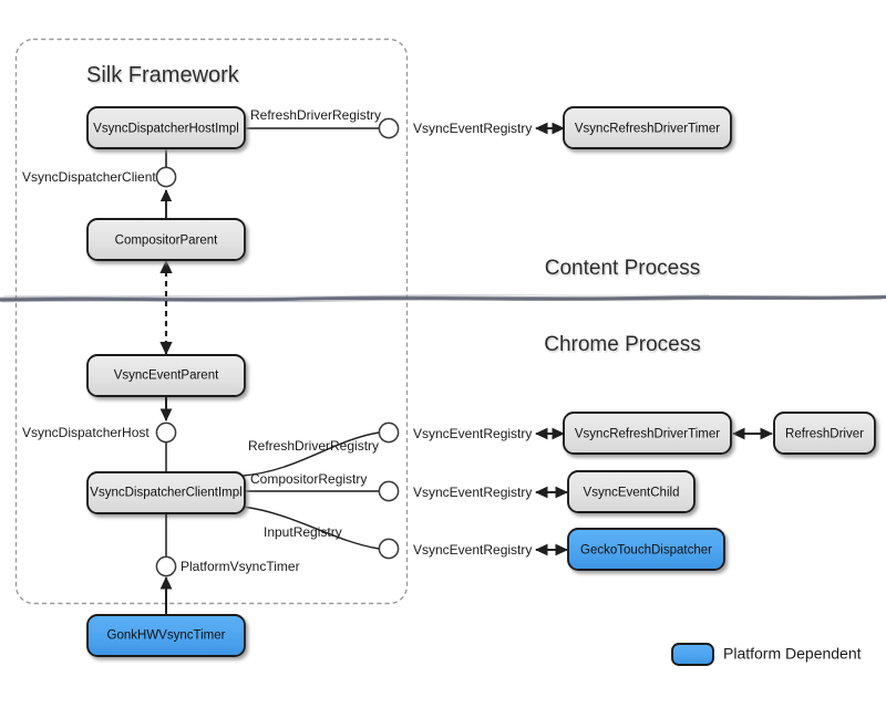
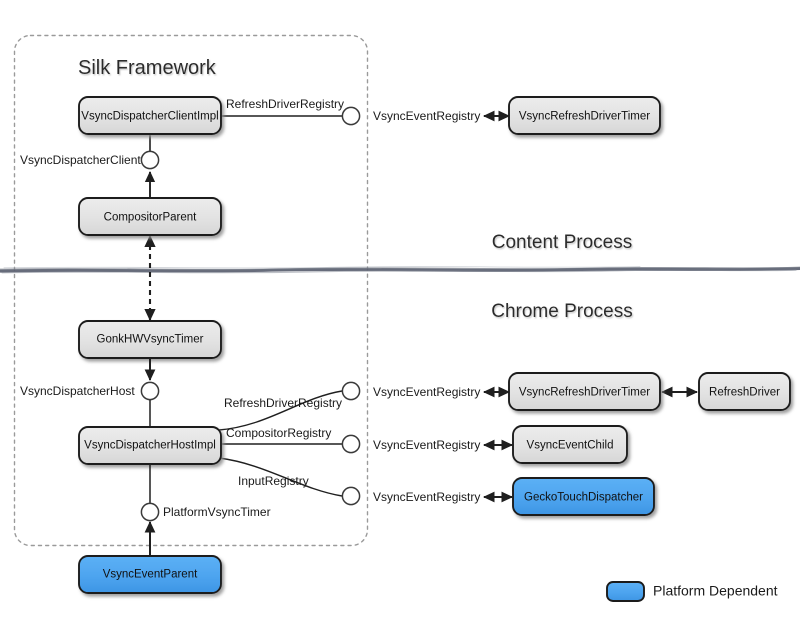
  Silk Framework
  Content Process
  Chrome Process
  RefreshDriverRegistry
  VsyncDispatcherClient
  VsyncEventRegistry
- VsyncDispatcherHostImpl
+ VsyncDispatcherClientImpl
  CompositorParent
  VsyncRefreshDriverTimer
- VsyncEventParent
+ GonkHWVsyncTimer
  VsyncDispatcherHost
  RefreshDriverRegistry
  CompositorRegistry
  InputRegistry
- VsyncDispatcherClientImpl
+ VsyncDispatcherHostImpl
  PlatformVsyncTimer
- GonkHWVsyncTimer
+ VsyncEventParent
  VsyncEventRegistry
  VsyncEventRegistry
  VsyncEventRegistry
  VsyncRefreshDriverTimer
  RefreshDriver
  VsyncEventChild
  GeckoTouchDispatcher
  Platform Dependent
